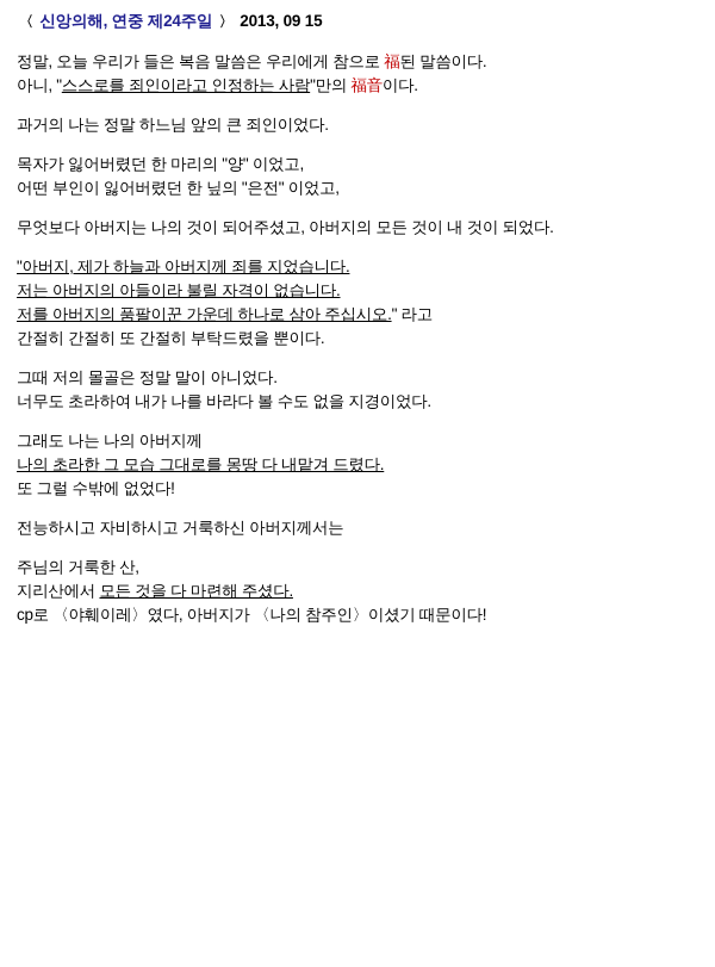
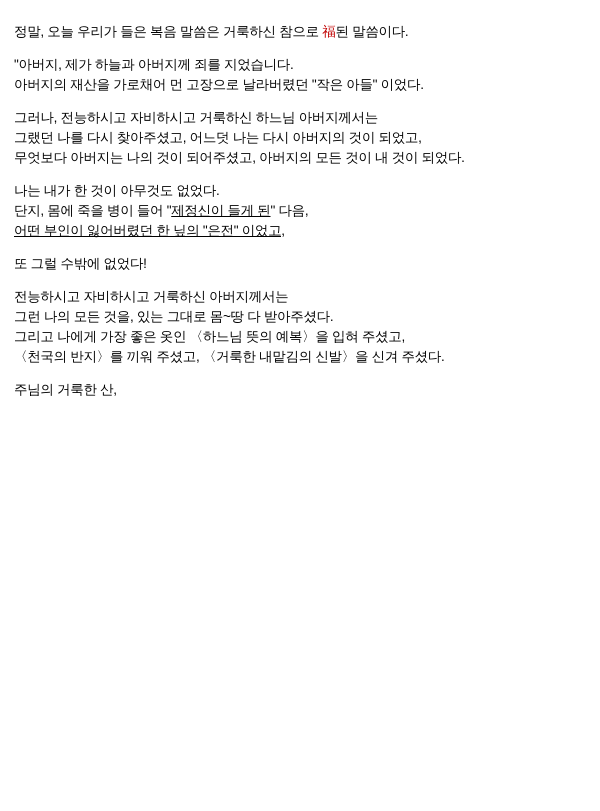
- 〈 신앙의해, 연중 제24주일 〉 2013, 09 15
- 정말, 오늘 우리가 들은 복음 말씀은 우리에게 참으로 福된 말씀이다.
+ 정말, 오늘 우리가 들은 복음 말씀은 거룩하신 참으로 福된 말씀이다.
- 아니, "스스로를 죄인이라고 인정하는 사람"만의 福音이다.
- 과거의 나는 정말 하느님 앞의 큰 죄인이었다.
- 목자가 잃어버렸던 한 마리의 "양" 이었고,
- 어떤 부인이 잃어버렸던 한 닢의 "은전" 이었고,
+ "아버지, 제가 하늘과 아버지께 죄를 지었습니다.
+ 아버지의 재산을 가로채어 먼 고장으로 날라버렸던 "작은 아들" 이었다.
+ 그러나, 전능하시고 자비하시고 거룩하신 하느님 아버지께서는
+ 그랬던 나를 다시 찾아주셨고, 어느덧 나는 다시 아버지의 것이 되었고,
  무엇보다 아버지는 나의 것이 되어주셨고, 아버지의 모든 것이 내 것이 되었다.
+ 나는 내가 한 것이 아무것도 없었다.
+ 단지, 몸에 죽을 병이 들어 "제정신이 들게 된" 다음,
- "아버지, 제가 하늘과 아버지께 죄를 지었습니다.
+ 어떤 부인이 잃어버렸던 한 닢의 "은전" 이었고,
- 저는 아버지의 아들이라 불릴 자격이 없습니다.
- 저를 아버지의 품팔이꾼 가운데 하나로 삼아 주십시오." 라고
- 간절히 간절히 또 간절히 부탁드렸을 뿐이다.
- 그때 저의 몰골은 정말 말이 아니었다.
- 너무도 초라하여 내가 나를 바라다 볼 수도 없을 지경이었다.
- 그래도 나는 나의 아버지께
- 나의 초라한 그 모습 그대로를 몽땅 다 내맡겨 드렸다.
  또 그럴 수밖에 없었다!
  전능하시고 자비하시고 거룩하신 아버지께서는
+ 그런 나의 모든 것을, 있는 그대로 몸~땅 다 받아주셨다.
+ 그리고 나에게 가장 좋은 옷인 〈하느님 뜻의 예복〉을 입혀 주셨고,
+ 〈천국의 반지〉를 끼워 주셨고, 〈거룩한 내맡김의 신발〉을 신겨 주셨다.
  주님의 거룩한 산,
- 지리산에서 모든 것을 다 마련해 주셨다.
- ср로 〈야훼이레〉였다, 아버지가 〈나의 참주인〉이셨기 때문이다!
